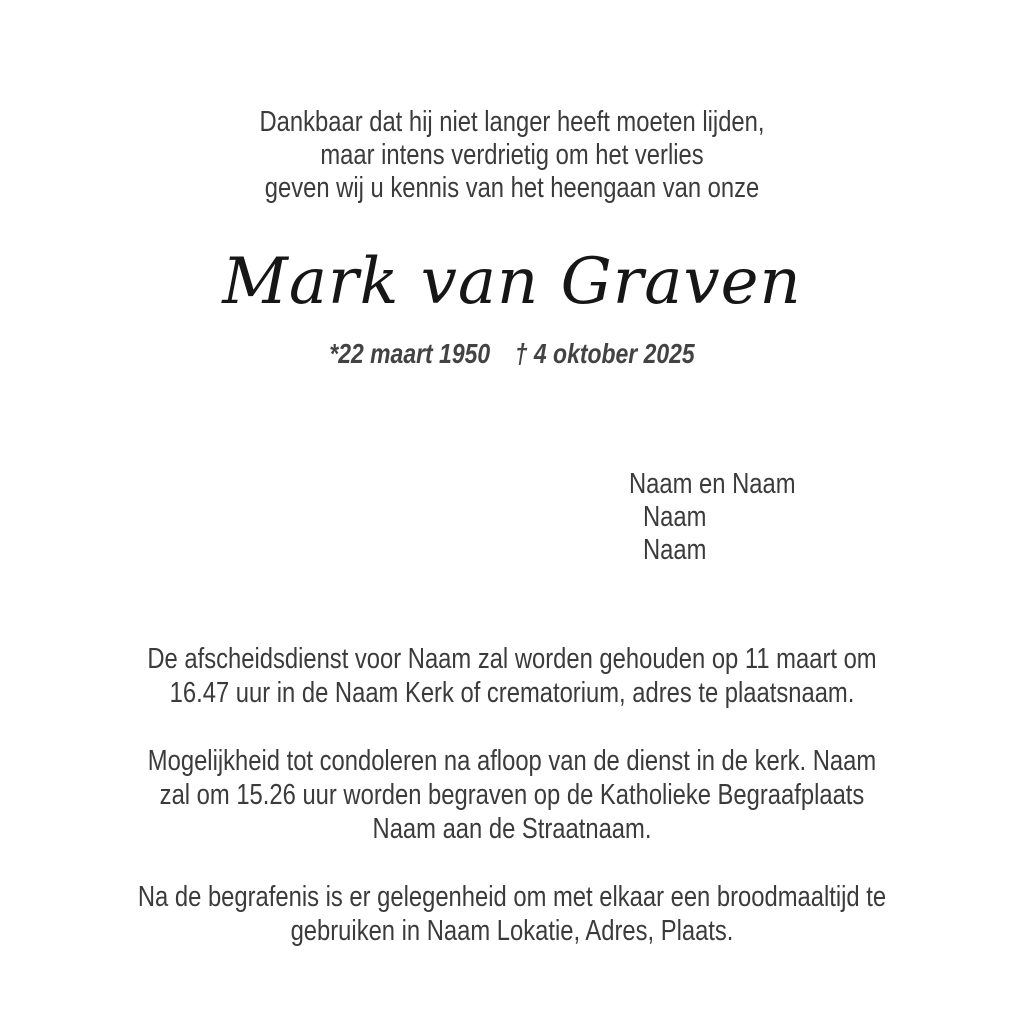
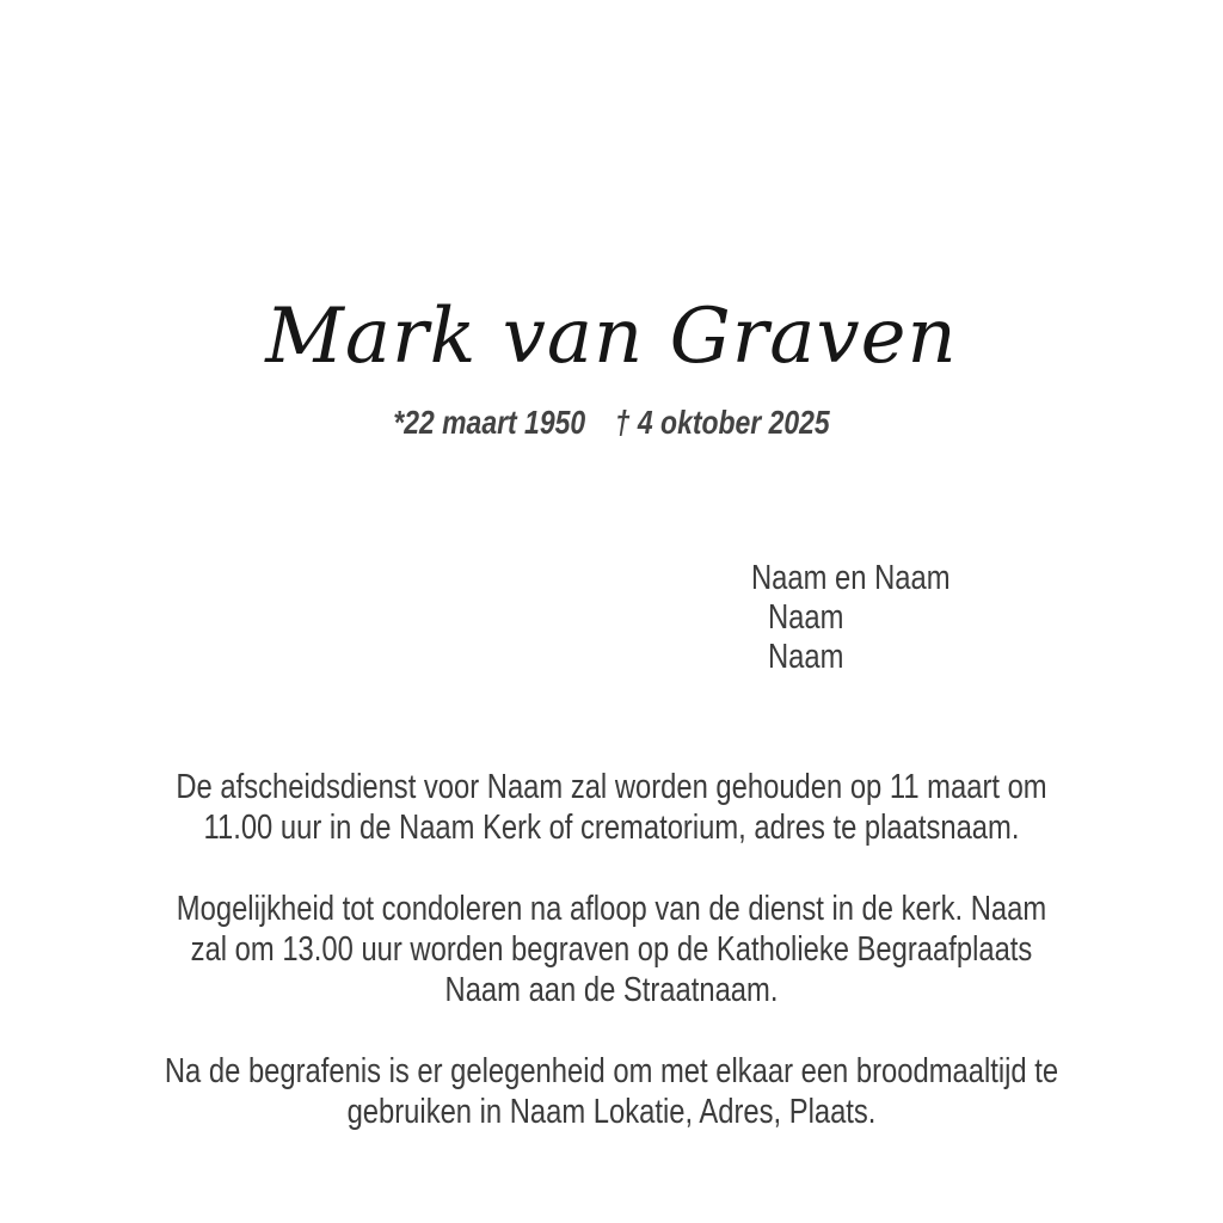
- Dankbaar dat hij niet langer heeft moeten lijden,
- maar intens verdrietig om het verlies
- geven wij u kennis van het heengaan van onze
  Mark van Graven
  *22 maart 1950 † 4 oktober 2025
  Naam en Naam
  Naam
  Naam
  De afscheidsdienst voor Naam zal worden gehouden op 11 maart om
- 16.47 uur in de Naam Kerk of crematorium, adres te plaatsnaam.
+ 11.00 uur in de Naam Kerk of crematorium, adres te plaatsnaam.
  Mogelijkheid tot condoleren na afloop van de dienst in de kerk. Naam
- zal om 15.26 uur worden begraven op de Katholieke Begraafplaats
+ zal om 13.00 uur worden begraven op de Katholieke Begraafplaats
  Naam aan de Straatnaam.
  Na de begrafenis is er gelegenheid om met elkaar een broodmaaltijd te
  gebruiken in Naam Lokatie, Adres, Plaats.
